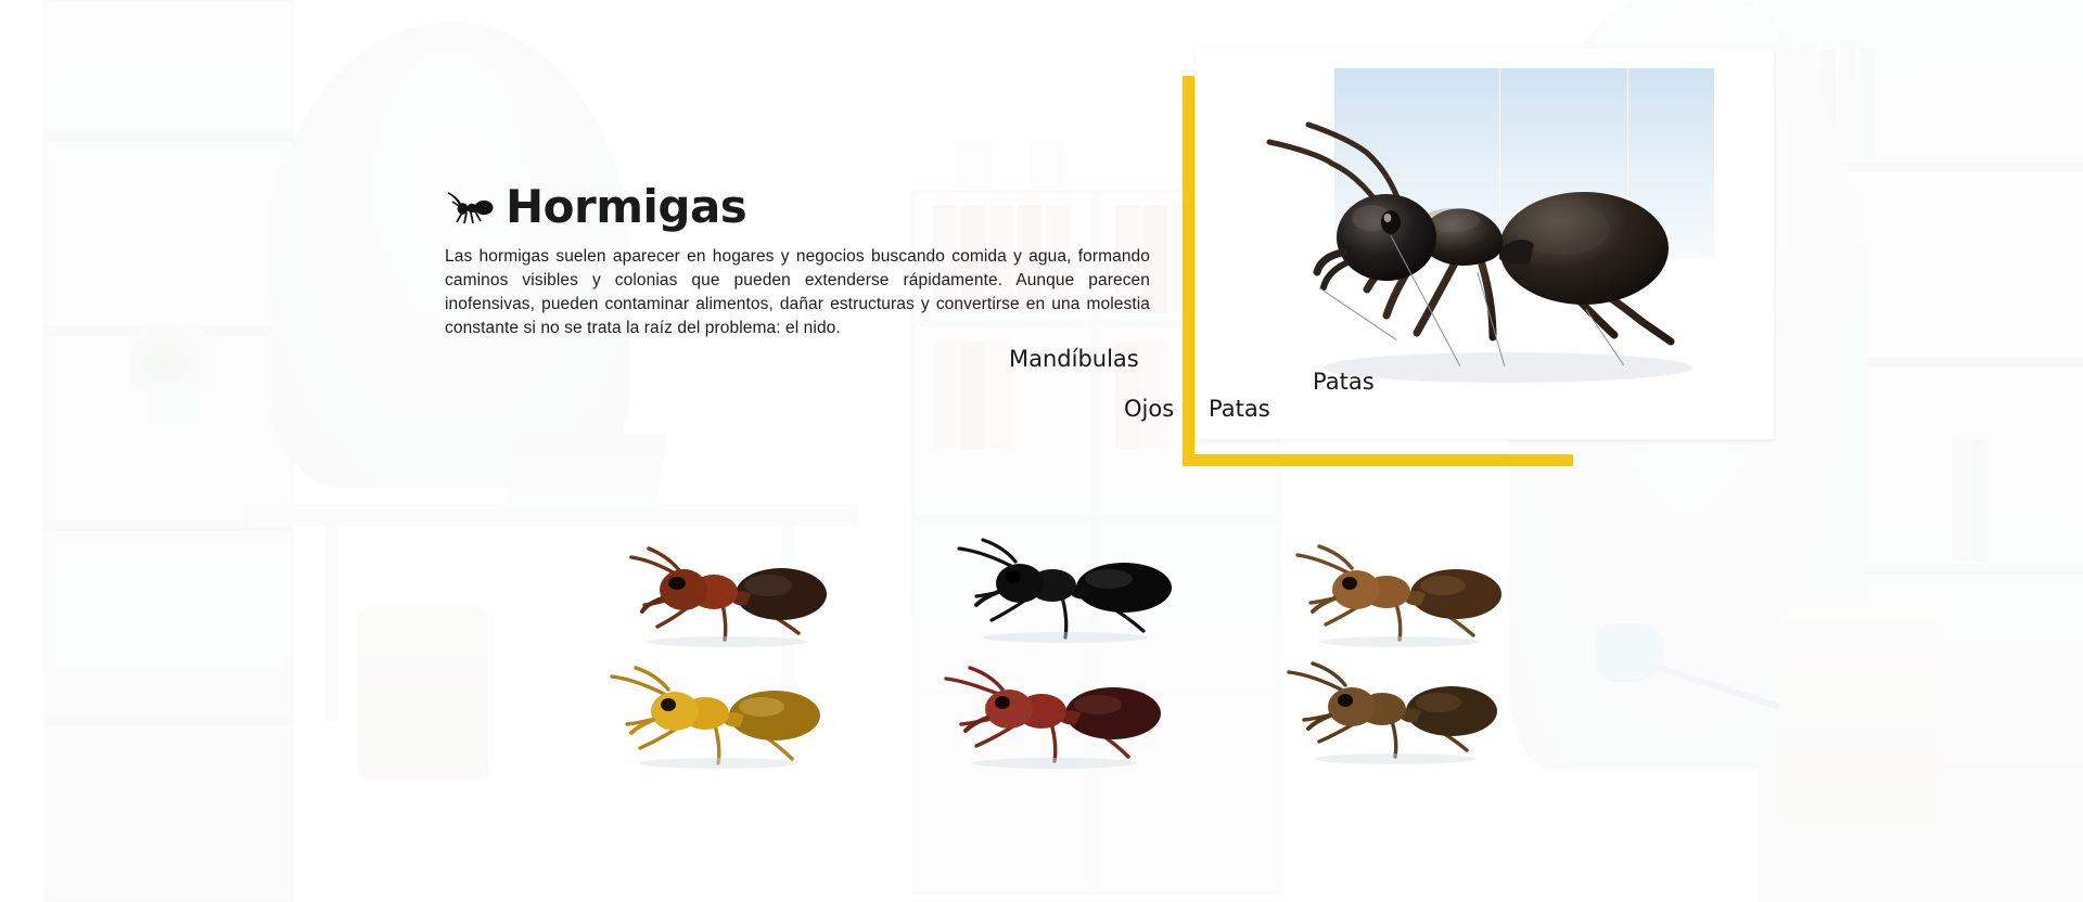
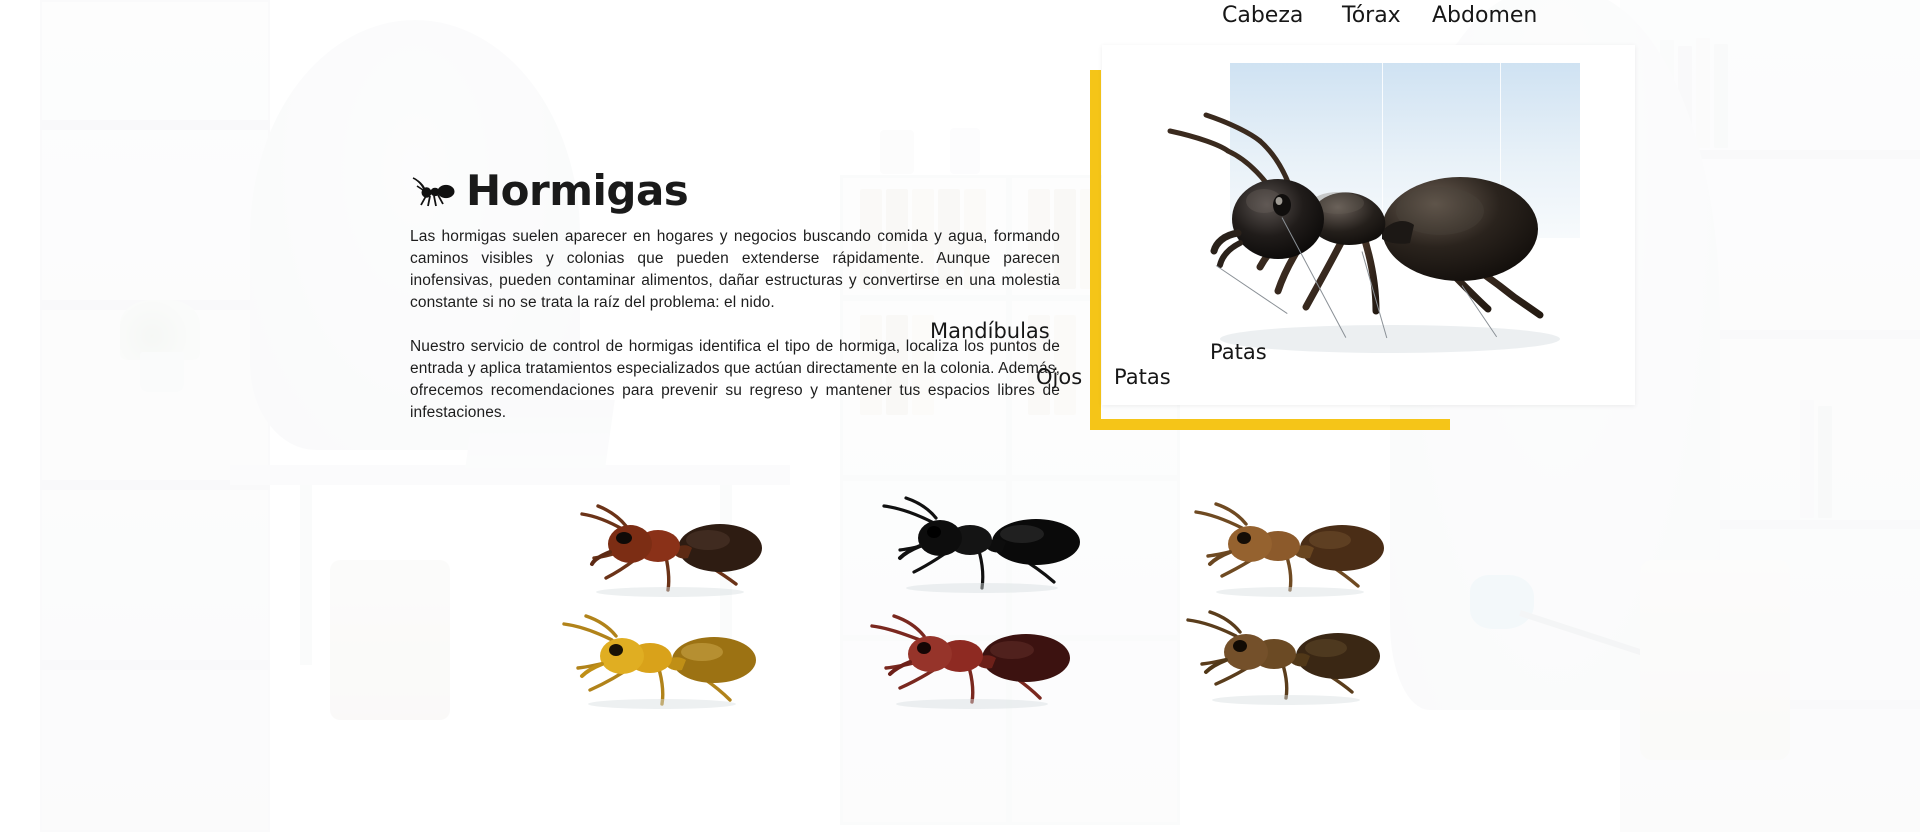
  Hormigas
  Las hormigas suelen aparecer en hogares y negocios buscando comida y agua, formando caminos visibles y colonias que pueden extenderse rápidamente. Aunque parecen inofensivas, pueden contaminar alimentos, dañar estructuras y convertirse en una molestia constante si no se trata la raíz del problema: el nido.
+ Nuestro servicio de control de hormigas identifica el tipo de hormiga, localiza los puntos de entrada y aplica tratamientos especializados que actúan directamente en la colonia. Además, ofrecemos recomendaciones para prevenir su regreso y mantener tus espacios libres de infestaciones.
+ Cabeza
+ Tórax
+ Abdomen
  Mandíbulas
  Ojos
  Patas
  Patas
